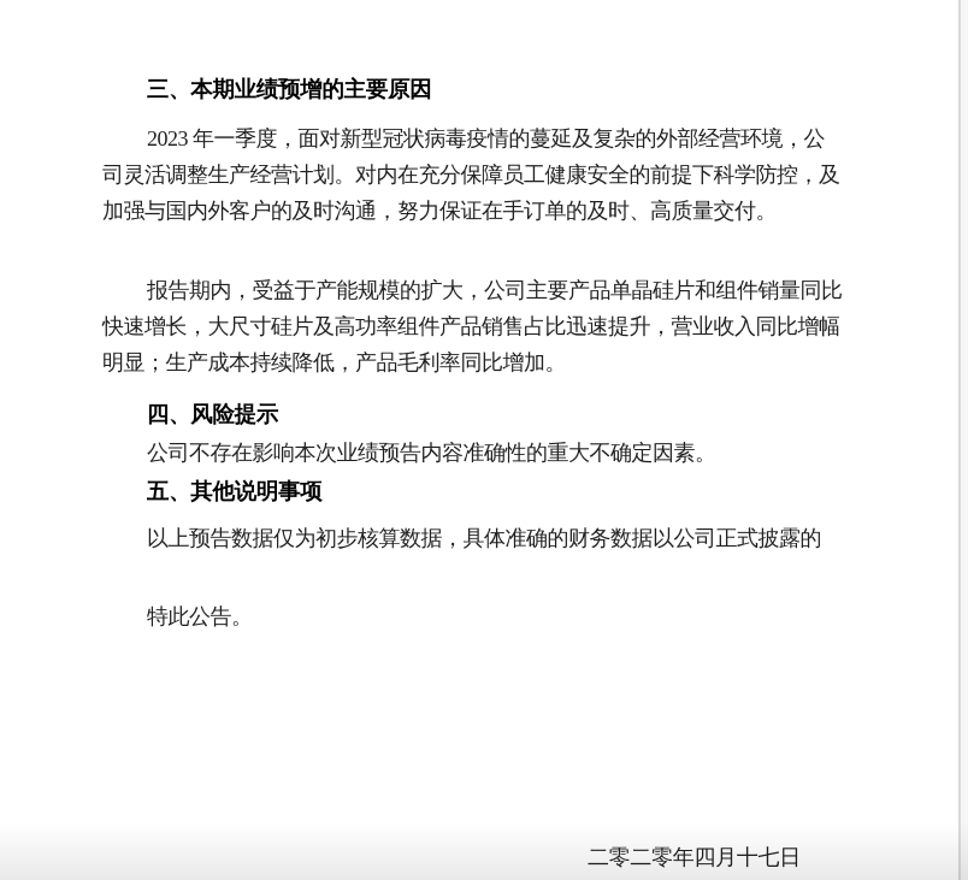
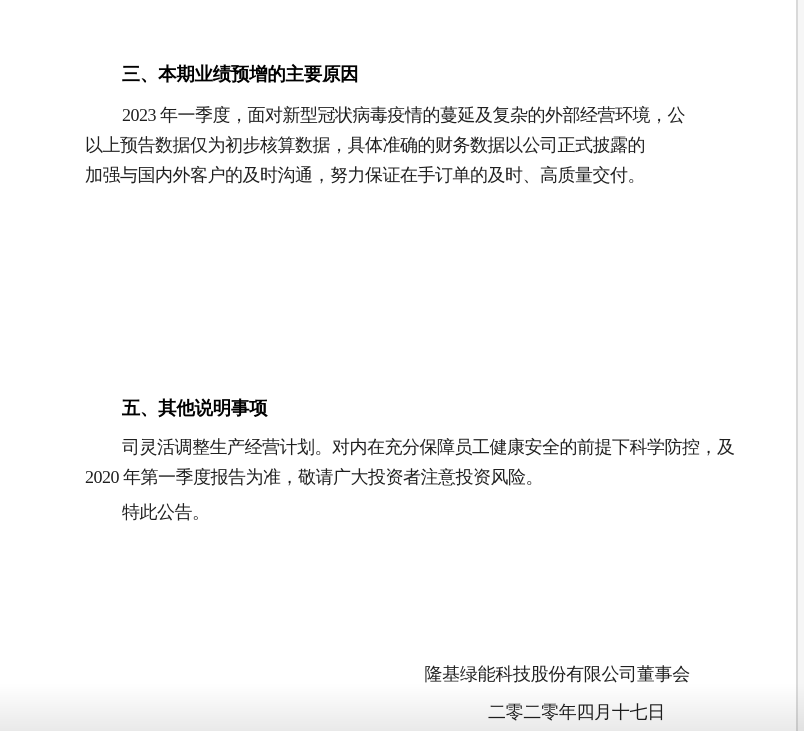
  三、本期业绩预增的主要原因
  2023 年一季度，面对新型冠状病毒疫情的蔓延及复杂的外部经营环境，公
- 司灵活调整生产经营计划。对内在充分保障员工健康安全的前提下科学防控，及
+ 以上预告数据仅为初步核算数据，具体准确的财务数据以公司正式披露的
  加强与国内外客户的及时沟通，努力保证在手订单的及时、高质量交付。
- 报告期内，受益于产能规模的扩大，公司主要产品单晶硅片和组件销量同比
- 快速增长，大尺寸硅片及高功率组件产品销售占比迅速提升，营业收入同比增幅
- 明显；生产成本持续降低，产品毛利率同比增加。
- 四、风险提示
- 公司不存在影响本次业绩预告内容准确性的重大不确定因素。
  五、其他说明事项
- 以上预告数据仅为初步核算数据，具体准确的财务数据以公司正式披露的
+ 司灵活调整生产经营计划。对内在充分保障员工健康安全的前提下科学防控，及
+ 2020 年第一季度报告为准，敬请广大投资者注意投资风险。
  特此公告。
+ 隆基绿能科技股份有限公司董事会
